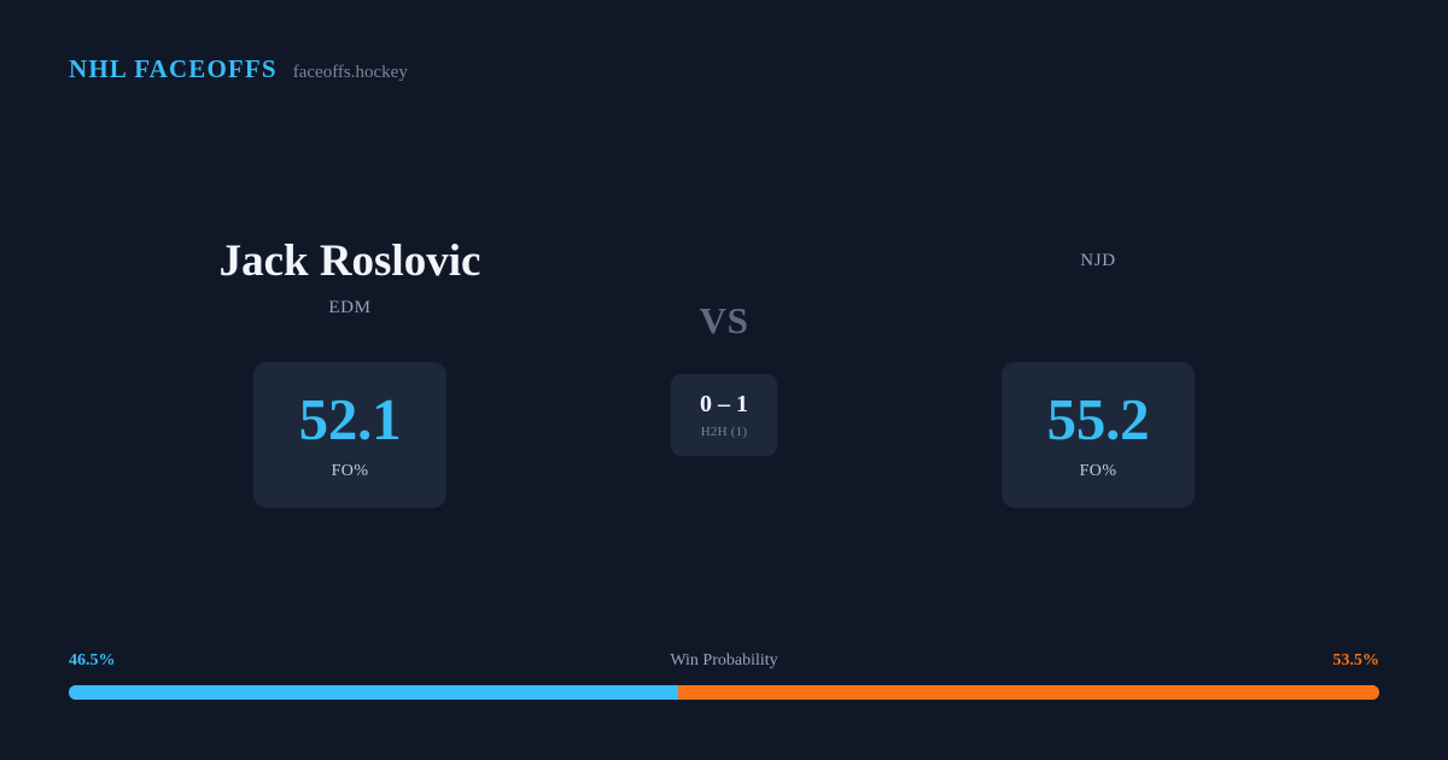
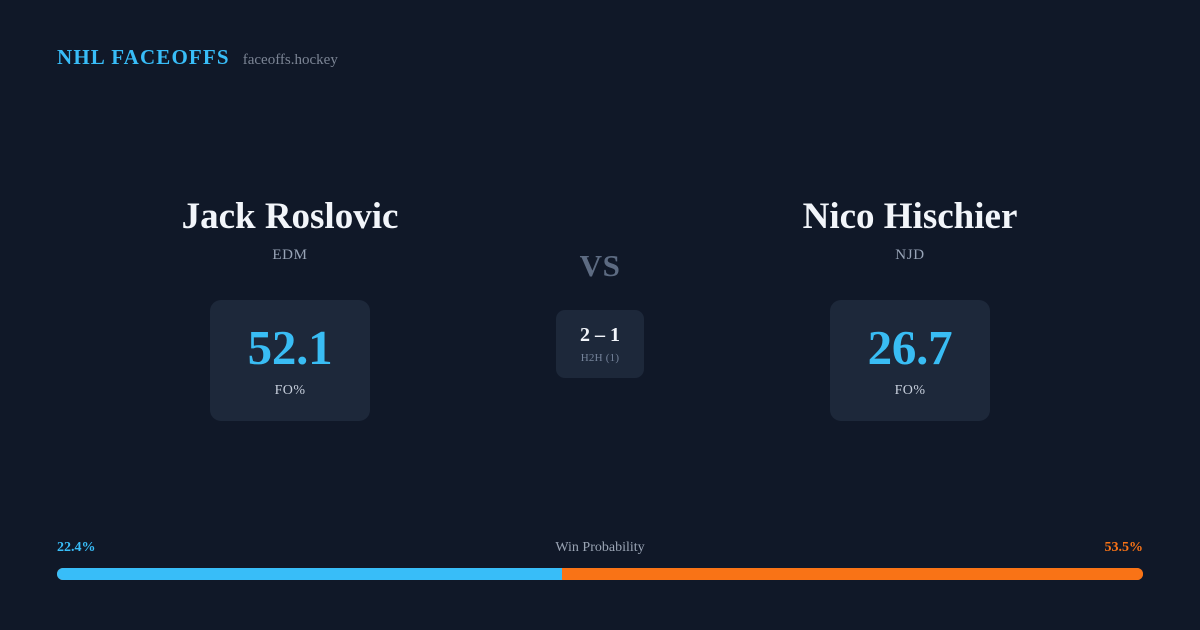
  NHL FACEOFFS
  faceoffs.hockey
  Jack Roslovic
  EDM
  52.1
  FO%
  VS
- 0 – 1
+ 2 – 1
  H2H (1)
+ Nico Hischier
  NJD
- 55.2
+ 26.7
  FO%
- 46.5%
+ 22.4%
  Win Probability
  53.5%
